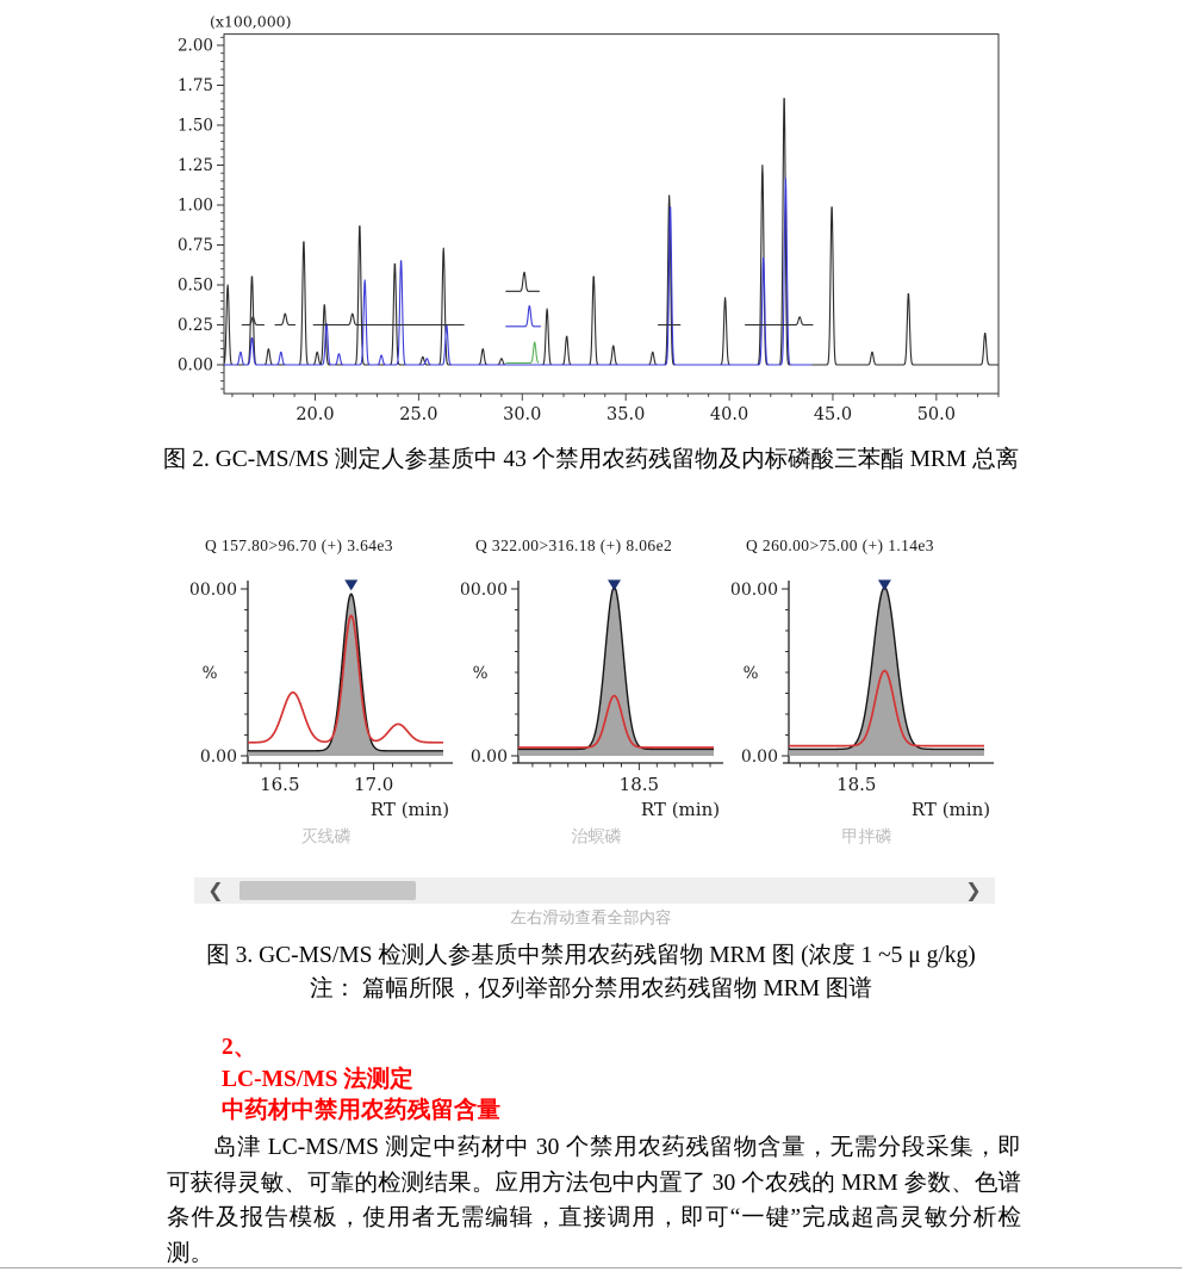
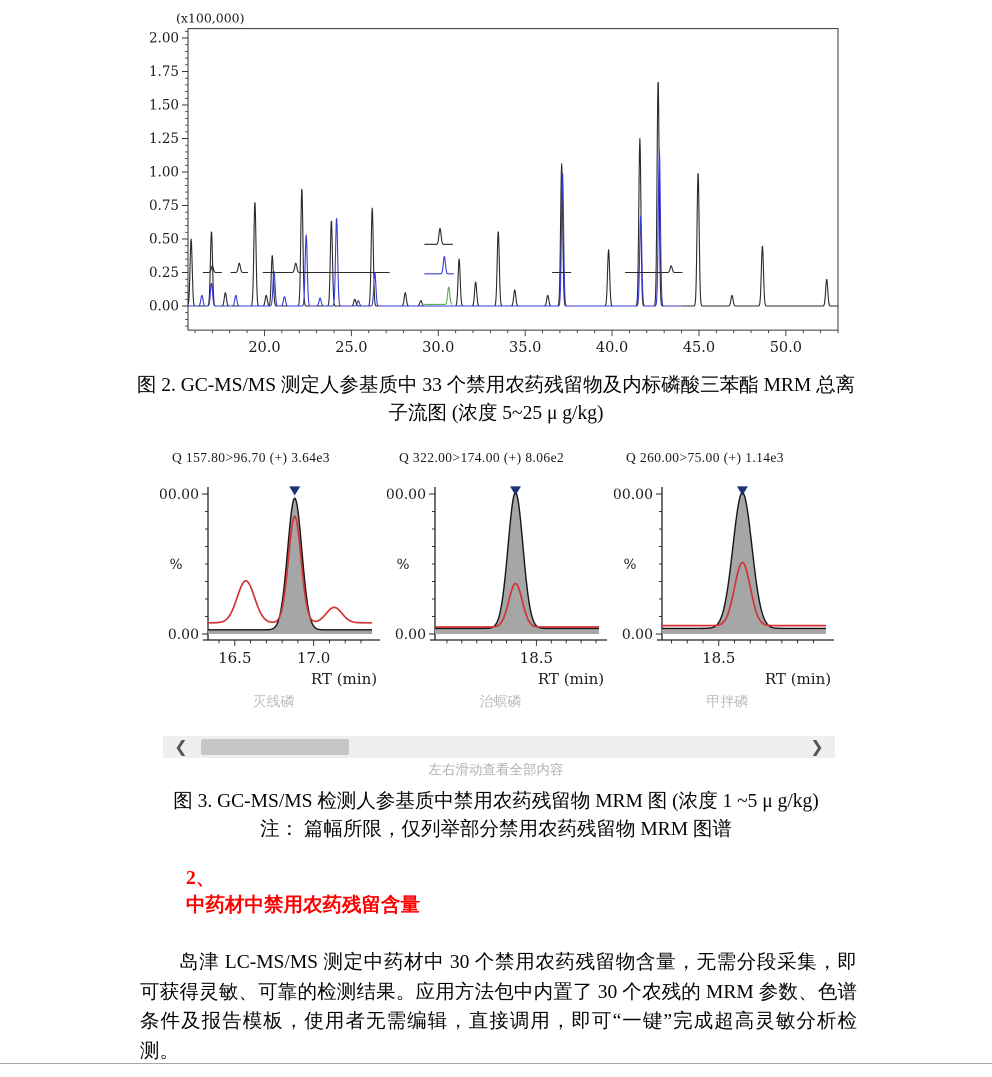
  (x100,000)
  0.00
  0.25
  0.50
  0.75
  1.00
  1.25
  1.50
  1.75
  2.00
  20.0
  25.0
  30.0
  35.0
  40.0
  45.0
  50.0
- 图 2. GC-MS/MS 测定人参基质中 43 个禁用农药残留物及内标磷酸三苯酯 MRM 总离
+ 图 2. GC-MS/MS 测定人参基质中 33 个禁用农药残留物及内标磷酸三苯酯 MRM 总离
+ 子流图 (浓度 5~25 μ g/kg)
  Q 157.80>96.70 (+) 3.64e3
  00.00
  0.00
  %
  16.5
  17.0
  RT (min)
  灭线磷
- Q 322.00>316.18 (+) 8.06e2
+ Q 322.00>174.00 (+) 8.06e2
  00.00
  0.00
  %
  18.5
  RT (min)
  治螟磷
  Q 260.00>75.00 (+) 1.14e3
  00.00
  0.00
  %
  18.5
  RT (min)
  甲拌磷
  ❮
  ❯
  左右滑动查看全部内容
  图 3. GC-MS/MS 检测人参基质中禁用农药残留物 MRM 图 (浓度 1 ~5 μ g/kg)
  注： 篇幅所限，仅列举部分禁用农药残留物 MRM 图谱
  2、
- LC-MS/MS 法测定
  中药材中禁用农药残留含量
  岛津 LC-MS/MS 测定中药材中 30 个禁用农药残留物含量，无需分段采集，即可获得灵敏、可靠的检测结果。应用方法包中内置了 30 个农残的 MRM 参数、色谱条件及报告模板，使用者无需编辑，直接调用，即可“一键”完成超高灵敏分析检测。
